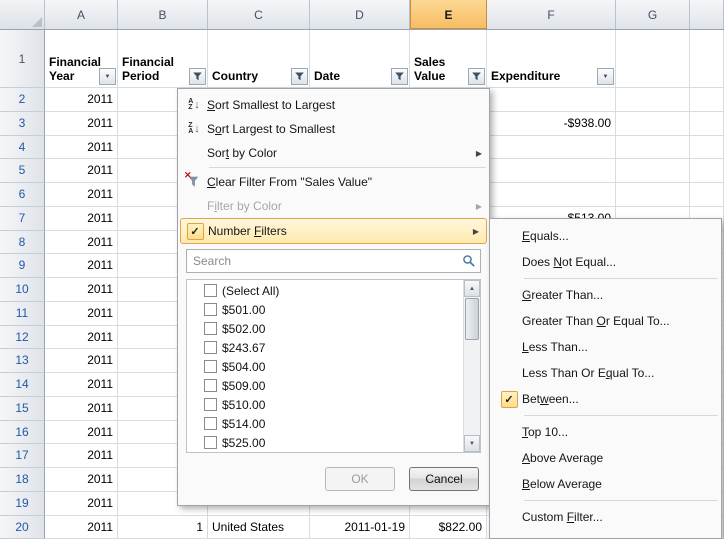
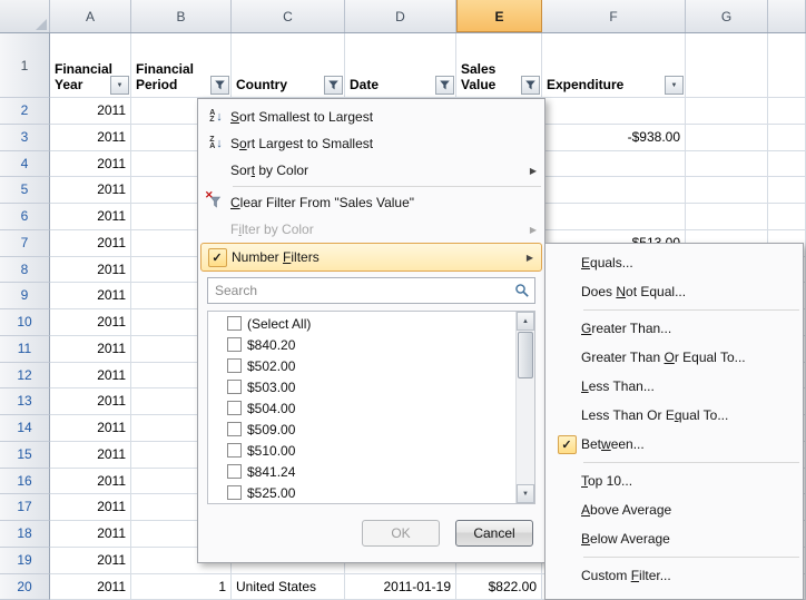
  A
  B
  C
  D
  E
  F
  G
  1
  Financial Year
  Financial Period
  Country
  Date
  Sales Value
  Expenditure
  2
  2011
  3
  2011
  -$938.00
  4
  2011
  5
  2011
  6
  2011
  7
  2011
  8
  2011
  9
  2011
  10
  2011
  11
  2011
  12
  2011
  13
  2011
  14
  2011
  15
  2011
  16
  2011
  17
  2011
  18
  2011
  19
  2011
  20
  2011
  1
  United States
  2011-01-19
  $822.00
  ↓
  Sort Smallest to Largest
  ↓
  Sort Largest to Smallest
  Sort by Color
  ▶
  ✕
  Clear Filter From "Sales Value"
  Filter by Color
  ▶
  ✓
  Number Filters
  ▶
  Search
  (Select All)
- $501.00
+ $840.20
  $502.00
- $243.67
+ $503.00
  $504.00
  $509.00
  $510.00
- $514.00
+ $841.24
  $525.00
  OK
  Cancel
  Equals...
  Does Not Equal...
  Greater Than...
  Greater Than Or Equal To...
  Less Than...
  Less Than Or Equal To...
  ✓
  Between...
  Top 10...
  Above Average
  Below Average
  Custom Filter...
